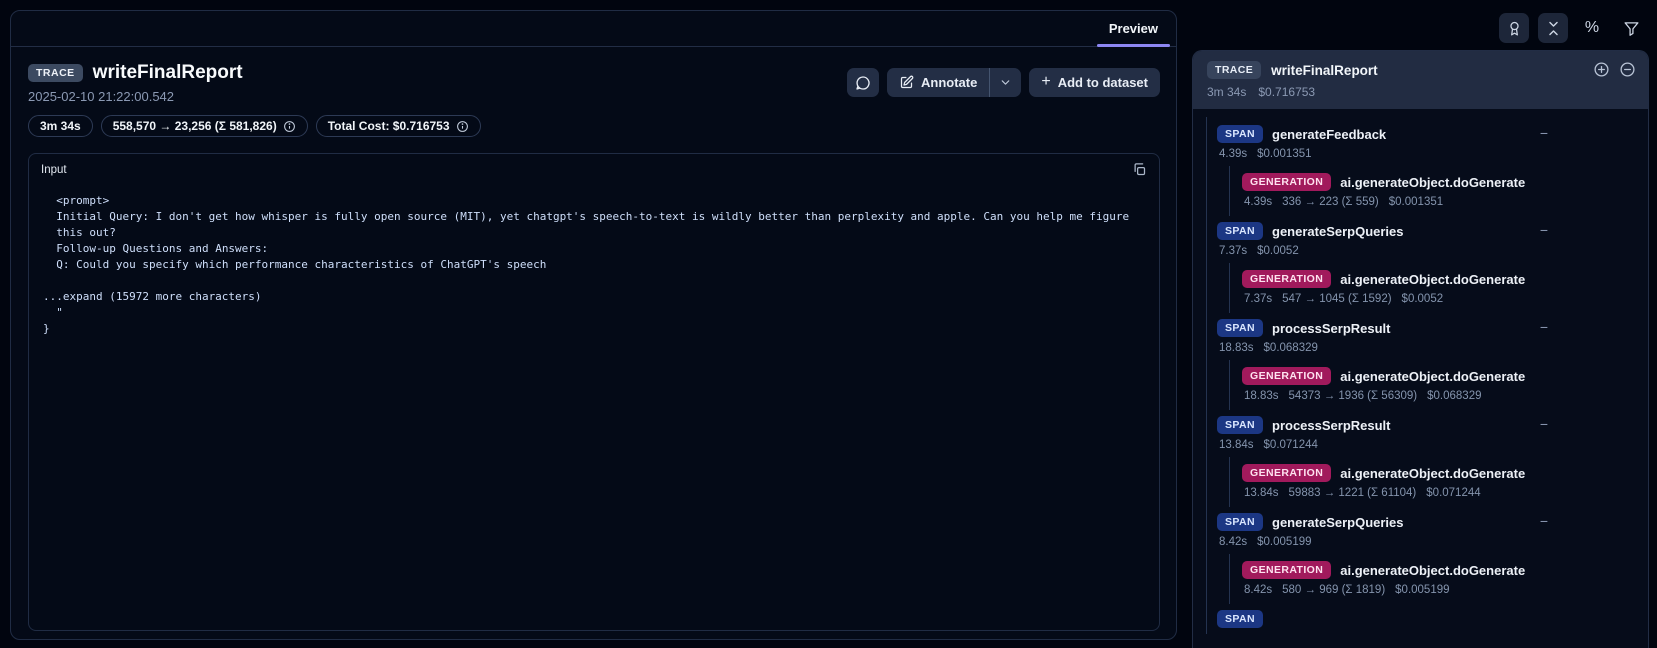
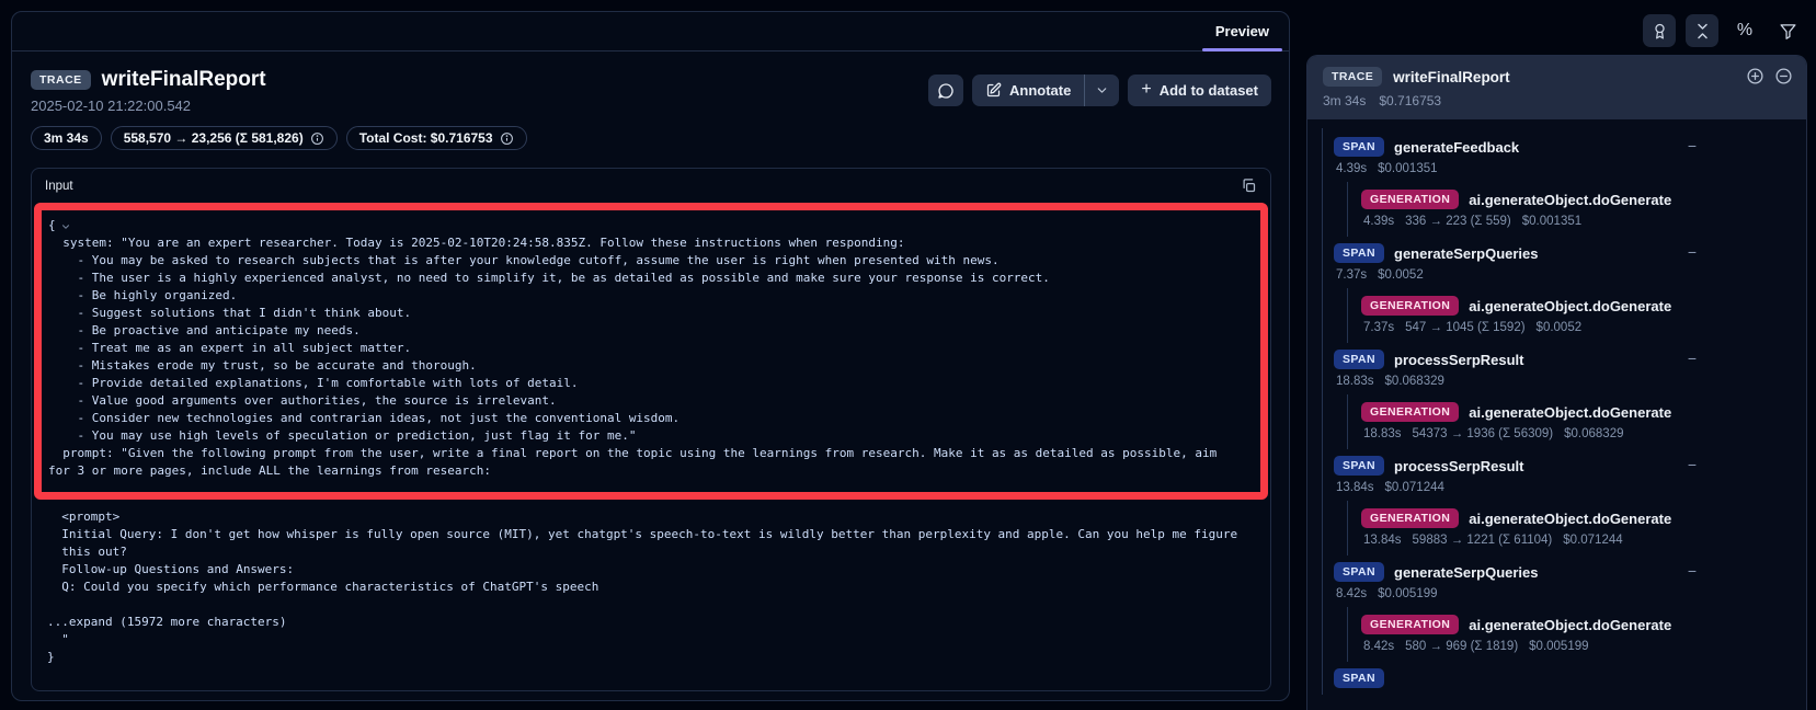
  Preview
  TRACE
  writeFinalReport
  2025-02-10 21:22:00.542
  3m 34s
  558,570 → 23,256 (Σ 581,826)
  Total Cost: $0.716753
  Annotate
  +
  Add to dataset
  Input
+ {
+ system: "You are an expert researcher. Today is 2025-02-10T20:24:58.835Z. Follow these instructions when responding:
+ - You may be asked to research subjects that is after your knowledge cutoff, assume the user is right when presented with news.
+ - The user is a highly experienced analyst, no need to simplify it, be as detailed as possible and make sure your response is correct.
+ - Be highly organized.
+ - Suggest solutions that I didn't think about.
+ - Be proactive and anticipate my needs.
+ - Treat me as an expert in all subject matter.
+ - Mistakes erode my trust, so be accurate and thorough.
+ - Provide detailed explanations, I'm comfortable with lots of detail.
+ - Value good arguments over authorities, the source is irrelevant.
+ - Consider new technologies and contrarian ideas, not just the conventional wisdom.
+ - You may use high levels of speculation or prediction, just flag it for me."
+ prompt: "Given the following prompt from the user, write a final report on the topic using the learnings from research. Make it as as detailed as possible, aim
+ for 3 or more pages, include ALL the learnings from research:
  <prompt>
  Initial Query: I don't get how whisper is fully open source (MIT), yet chatgpt's speech-to-text is wildly better than perplexity and apple. Can you help me figure
  this out?
  Follow-up Questions and Answers:
  Q: Could you specify which performance characteristics of ChatGPT's speech
  ...expand (15972 more characters)
  "
  }
  TRACE
  writeFinalReport
  3m 34s
  $0.716753
  SPAN
  generateFeedback
  4.39s
  $0.001351
  −
  GENERATION
  ai.generateObject.doGenerate
  4.39s
  336 → 223 (Σ 559)
  $0.001351
  SPAN
  generateSerpQueries
  7.37s
  $0.0052
  −
  GENERATION
  ai.generateObject.doGenerate
  7.37s
  547 → 1045 (Σ 1592)
  $0.0052
  SPAN
  processSerpResult
  18.83s
  $0.068329
  −
  GENERATION
  ai.generateObject.doGenerate
  18.83s
  54373 → 1936 (Σ 56309)
  $0.068329
  SPAN
  processSerpResult
  13.84s
  $0.071244
  −
  GENERATION
  ai.generateObject.doGenerate
  13.84s
  59883 → 1221 (Σ 61104)
  $0.071244
  SPAN
  generateSerpQueries
  8.42s
  $0.005199
  −
  GENERATION
  ai.generateObject.doGenerate
  8.42s
  580 → 969 (Σ 1819)
  $0.005199
  SPAN
  %
